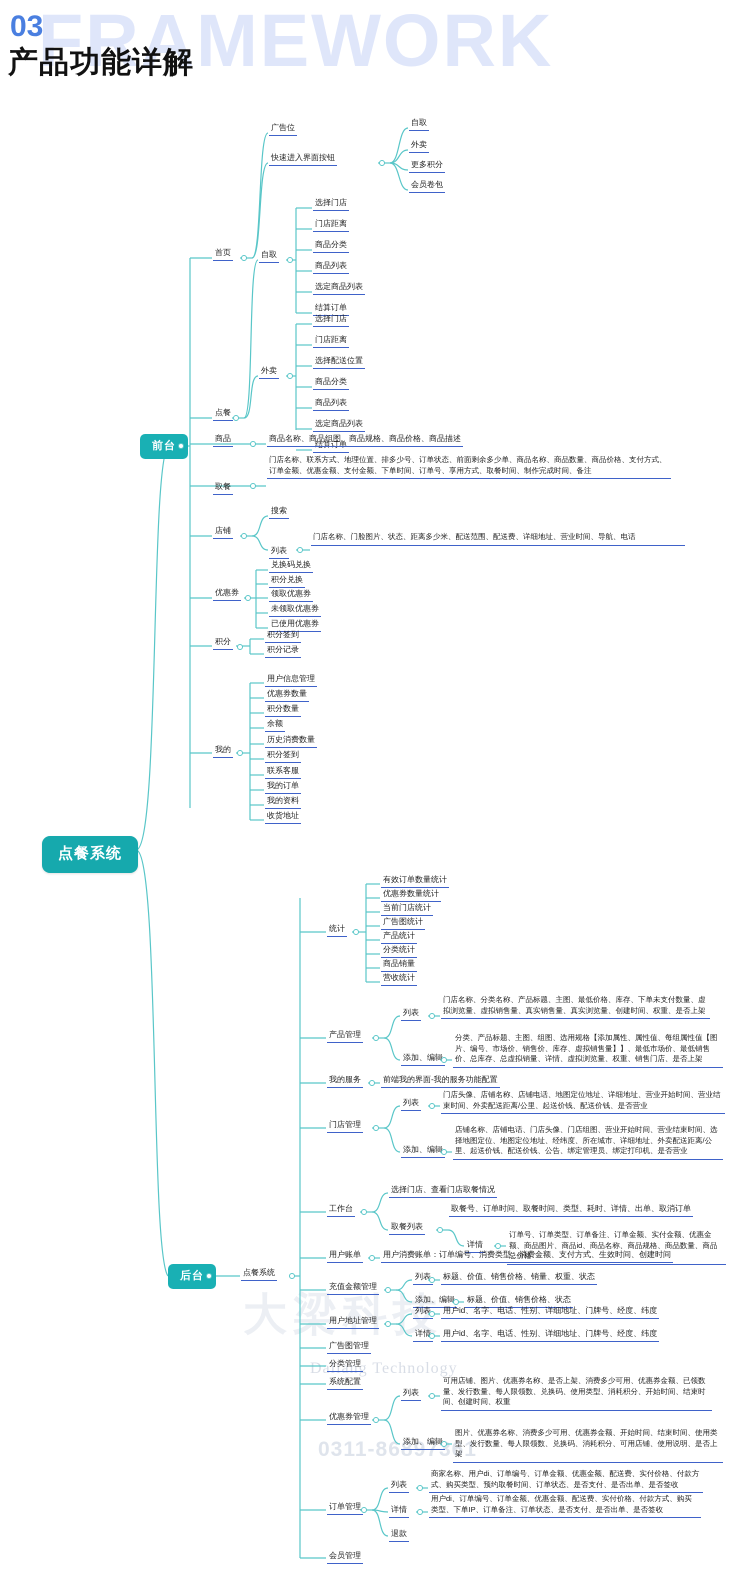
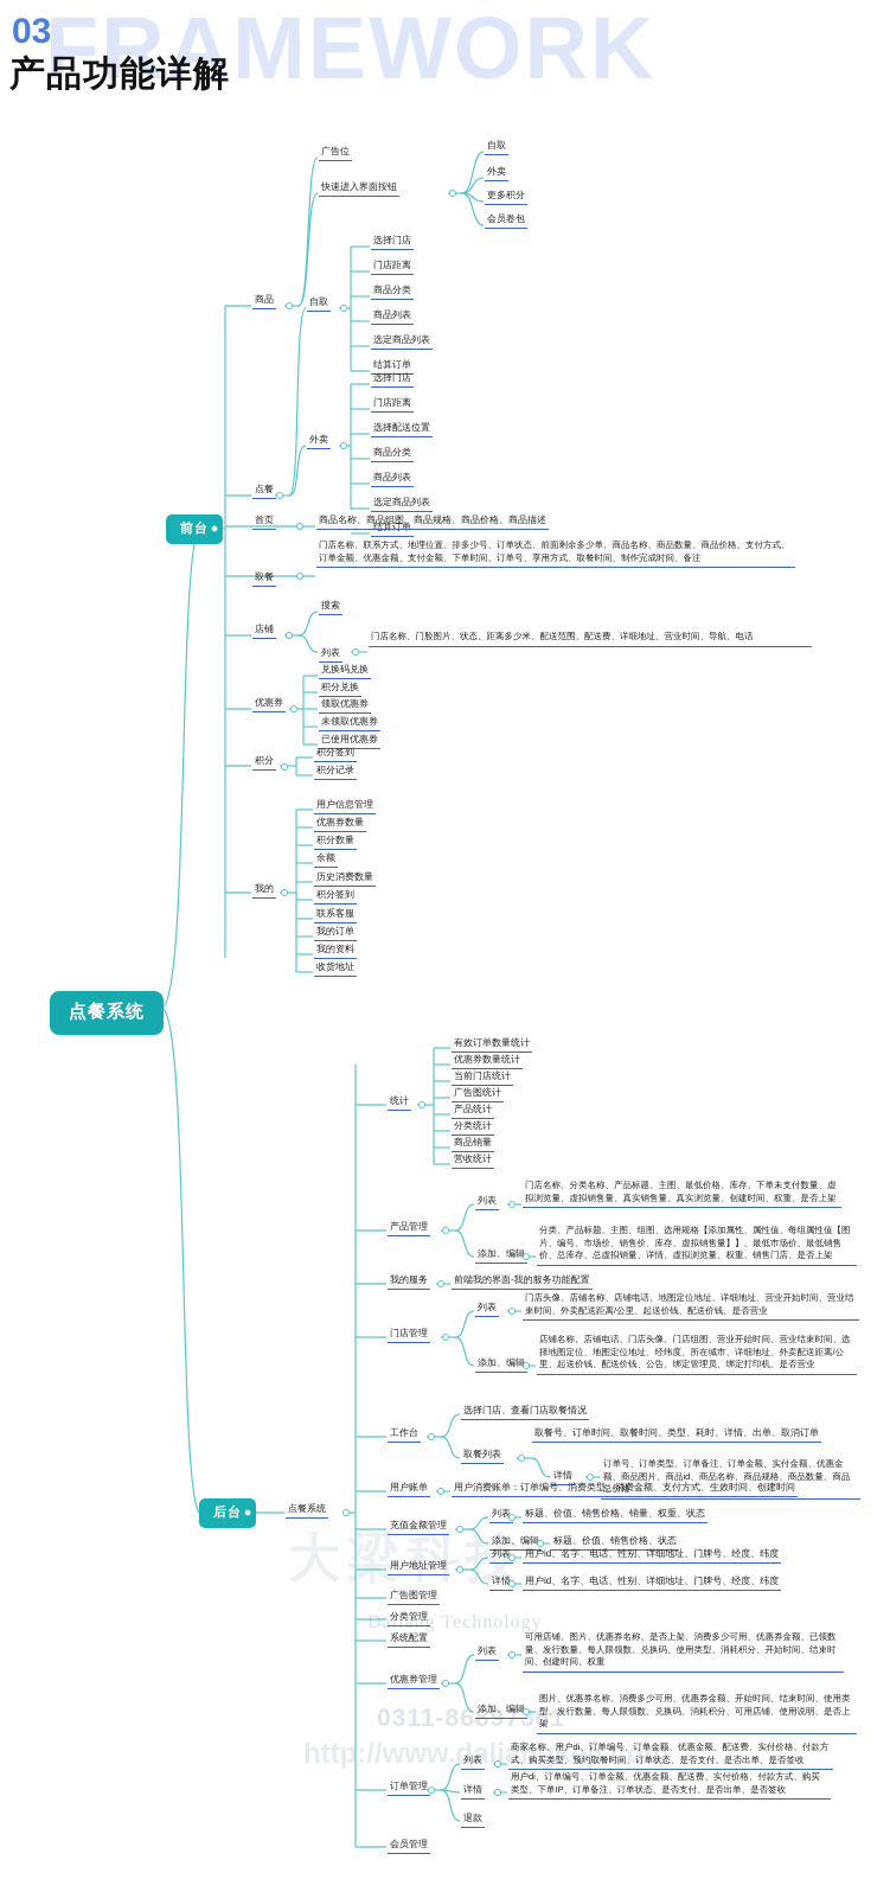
  FRAMEWORK
  03
  产品功能详解
  大梁科技
  Daliang Technology
  0311-86897361
+ http://www.daliangkeji.com
  点餐系统
  前台
- 首页
+ 商品
  广告位
  快速进入界面按钮
  自取
  外卖
  更多积分
  会员卷包
  点餐
  自取
  选择门店
  门店距离
  商品分类
  商品列表
  选定商品列表
  结算订单
  外卖
  选择门店
  门店距离
  选择配送位置
  商品分类
  商品列表
  选定商品列表
  结算订单
- 商品
+ 首页
  商品名称、商品组图、商品规格、商品价格、商品描述
  取餐
  门店名称、联系方式、地理位置、排多少号、订单状态、前面剩余多少单、商品名称、商品数量、商品价格、支付方式、订单金额、优惠金额、支付金额、下单时间、订单号、享用方式、取餐时间、制作完成时间、备注
  店铺
  搜索
  列表
  门店名称、门脸图片、状态、距离多少米、配送范围、配送费、详细地址、营业时间、导航、电话
  优惠券
  兑换码兑换
  积分兑换
  领取优惠券
  未领取优惠券
  已使用优惠券
  积分
  积分签到
  积分记录
  我的
  用户信息管理
  优惠券数量
  积分数量
  余额
  历史消费数量
  积分签到
  联系客服
  我的订单
  我的资料
  收货地址
  后台
  点餐系统
  统计
  有效订单数量统计
  优惠券数量统计
  当前门店统计
  广告图统计
  产品统计
  分类统计
  商品销量
  营收统计
  产品管理
  列表
  门店名称、分类名称、产品标题、主图、最低价格、库存、下单未支付数量、虚拟浏览量、虚拟销售量、真实销售量、真实浏览量、创建时间、权重、是否上架
  添加、编辑
  分类、产品标题、主图、组图、选用规格【添加属性、属性值、每组属性值【图片、编号、市场价、销售价、库存、虚拟销售量】】、最低市场价、最低销售价、总库存、总虚拟销量、详情、虚拟浏览量、权重、销售门店、是否上架
  我的服务
  前端我的界面-我的服务功能配置
  门店管理
  列表
  门店头像、店铺名称、店铺电话、地图定位地址、详细地址、营业开始时间、营业结束时间、外卖配送距离/公里、起送价钱、配送价钱、是否营业
  添加、编辑
  店铺名称、店铺电话、门店头像、门店组图、营业开始时间、营业结束时间、选择地图定位、地图定位地址、经纬度、所在城市、详细地址、外卖配送距离/公里、起送价钱、配送价钱、公告、绑定管理员、绑定打印机、是否营业
  工作台
  选择门店、查看门店取餐情况
  取餐列表
  取餐号、订单时间、取餐时间、类型、耗时、详情、出单、取消订单
  详情
  订单号、订单类型、订单备注、订单金额、实付金额、优惠金额、商品图片、商品id、商品名称、商品规格、商品数量、商品总价格
  用户账单
  用户消费账单：订单编号、消费类型、消费金额、支付方式、生效时间、创建时间
  充值金额管理
  列表
  标题、价值、销售价格、销量、权重、状态
  添加、编辑
  标题、价值、销售价格、状态
  用户地址管理
  列表
  用户id、名字、电话、性别、详细地址、门牌号、经度、纬度
  详情
  用户id、名字、电话、性别、详细地址、门牌号、经度、纬度
  广告图管理
  分类管理
  系统配置
  优惠券管理
  列表
  可用店铺、图片、优惠券名称、是否上架、消费多少可用、优惠券金额、已领数量、发行数量、每人限领数、兑换码、使用类型、消耗积分、开始时间、结束时间、创建时间、权重
  添加、编辑
  图片、优惠券名称、消费多少可用、优惠券金额、开始时间、结束时间、使用类型、发行数量、每人限领数、兑换码、消耗积分、可用店铺、使用说明、是否上架
  订单管理
  列表
  商家名称、用户di、订单编号、订单金额、优惠金额、配送费、实付价格、付款方式、购买类型、预约取餐时间、订单状态、是否支付、是否出单、是否签收
  详情
  用户di、订单编号、订单金额、优惠金额、配送费、实付价格、付款方式、购买类型、下单IP、订单备注、订单状态、是否支付、是否出单、是否签收
  退款
  会员管理
